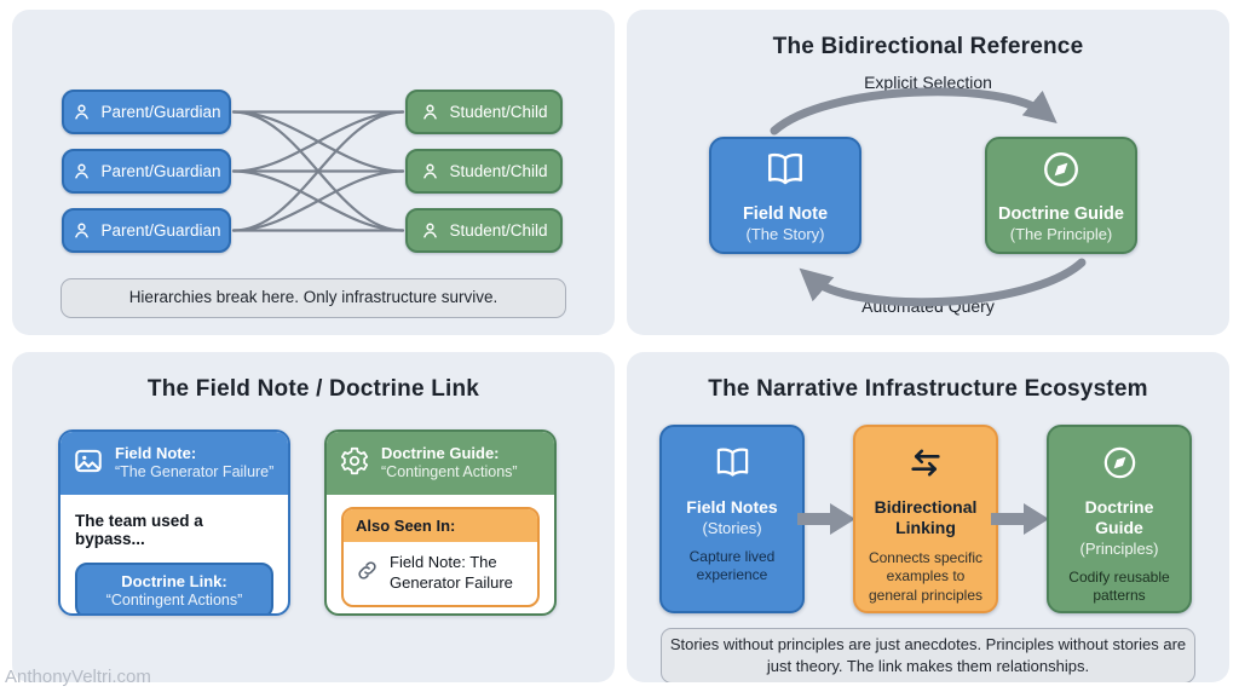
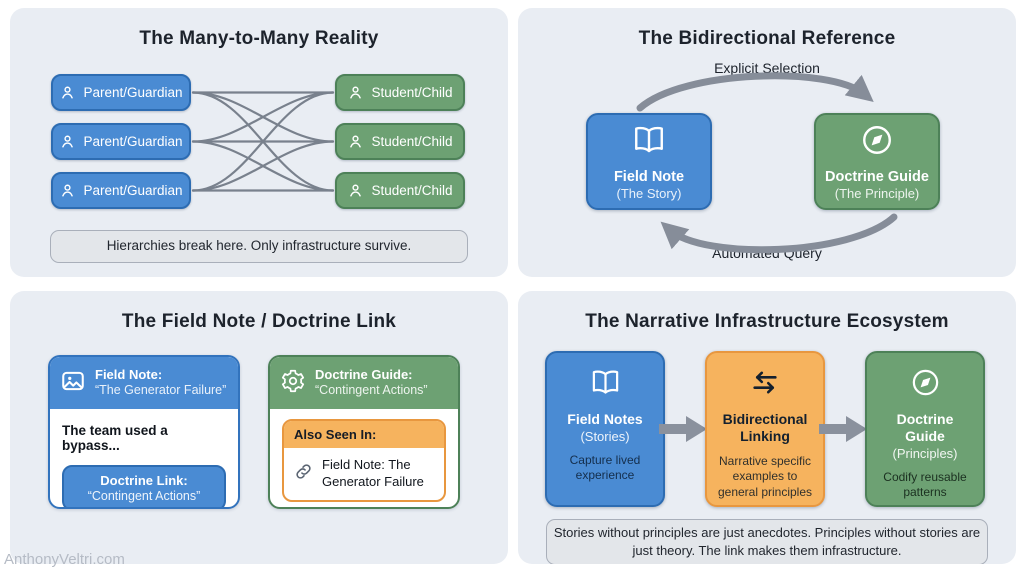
+ The Many-to-Many Reality
  Parent/Guardian
  Parent/Guardian
  Parent/Guardian
  Student/Child
  Student/Child
  Student/Child
  Hierarchies break here. Only infrastructure survive.
  The Bidirectional Reference
  Explicit Selection
  Autod Query
  Field Note
  (The Story)
  Doctrine Guide
  (The Principle)
  The Field Note / Doctrine Link
  Field Note:
  “The Generator Failure”
  The team used a bypass...
  Doctrine Link:
  “Contingent Actions”
  Doctrine Guide:
  “Contingent Actions”
  Also Seen In:
  Field Note: The Generator Failure
  The Narrative Infrastructure Ecosystem
  Field Notes
  (Stories)
  Capture lived experience
  Bidirectional Linking
- Connects specific examples to general principles
+ Narrative specific examples to general principles
  Doctrine Guide
  (Principles)
  Codify reusable patterns
- Stories without principles are just anecdotes. Principles without stories are just theory. The link makes them relationships.
+ Stories without principles are just anecdotes. Principles without stories are just theory. The link makes them infrastructure.
  AnthonyVeltri.com
